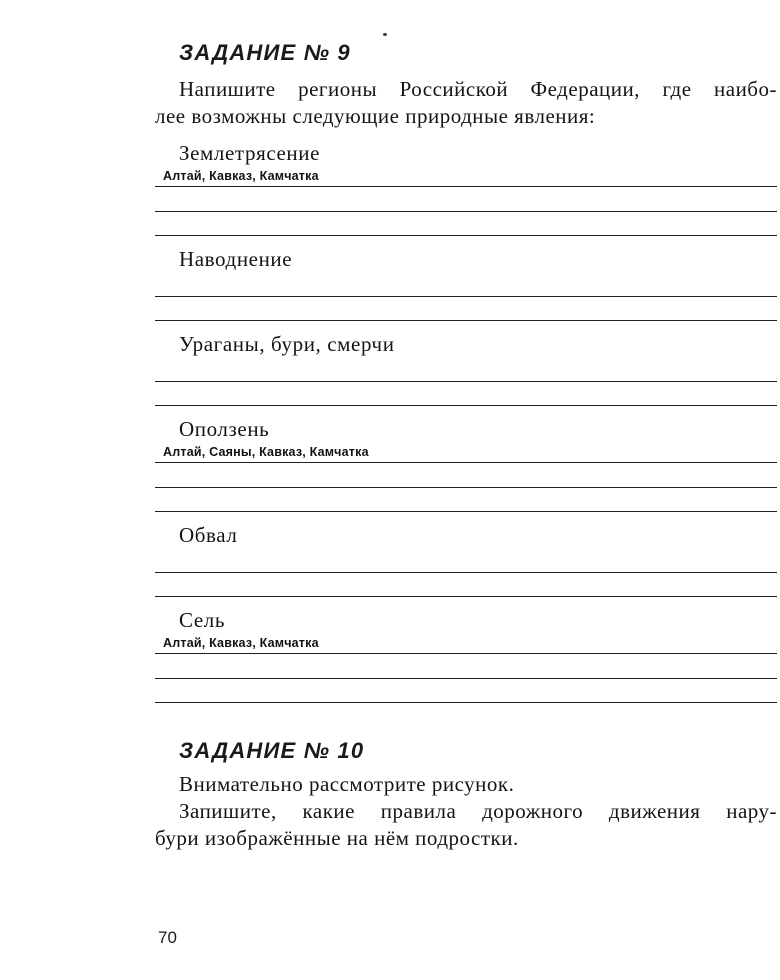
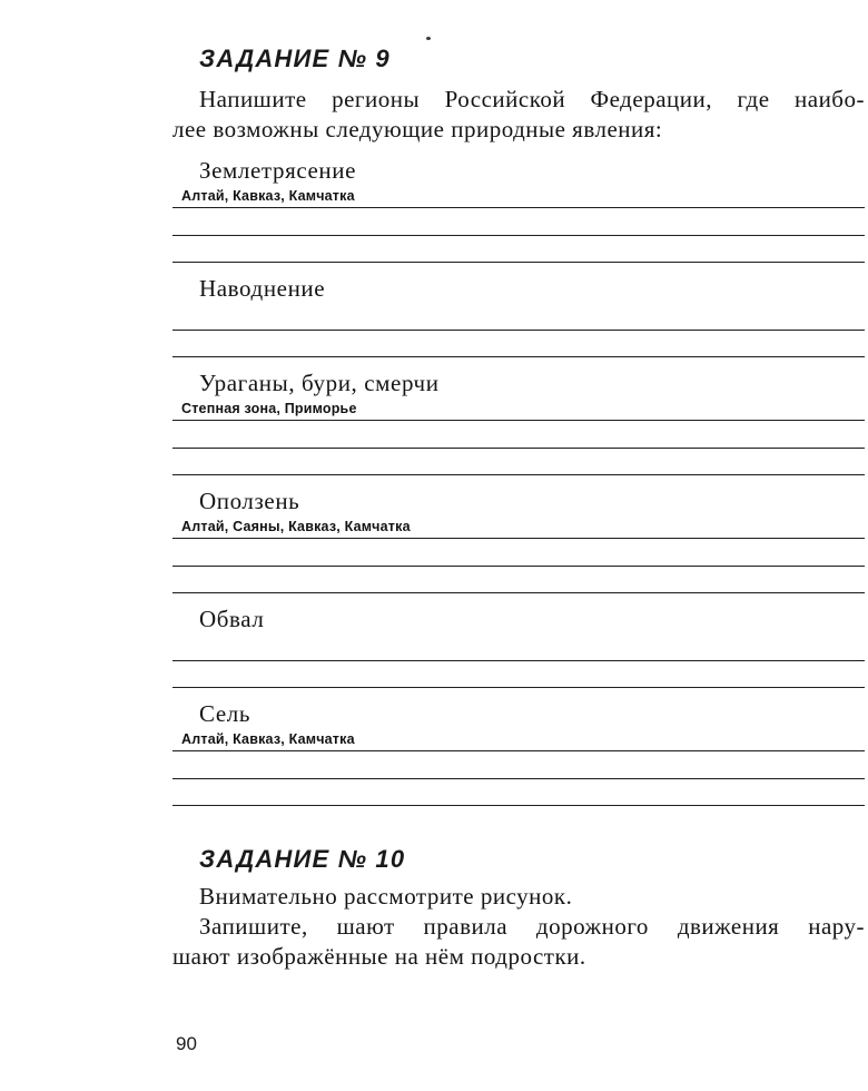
  ЗАДАНИЕ № 9
  Напишите регионы Российской Федерации, где наибо-
  лее возможны следующие природные явления:
  Землетрясение
  Алтай, Кавказ, Камчатка
  Наводнение
  Ураганы, бури, смерчи
+ Степная зона, Приморье
  Оползень
  Алтай, Саяны, Кавказ, Камчатка
  Обвал
  Сель
  Алтай, Кавказ, Камчатка
  ЗАДАНИЕ № 10
  Внимательно рассмотрите рисунок.
- Запишите, какие правила дорожного движения нару-
+ Запишите, шают правила дорожного движения нару-
- бури изображённые на нём подростки.
+ шают изображённые на нём подростки.
- 70
+ 90
